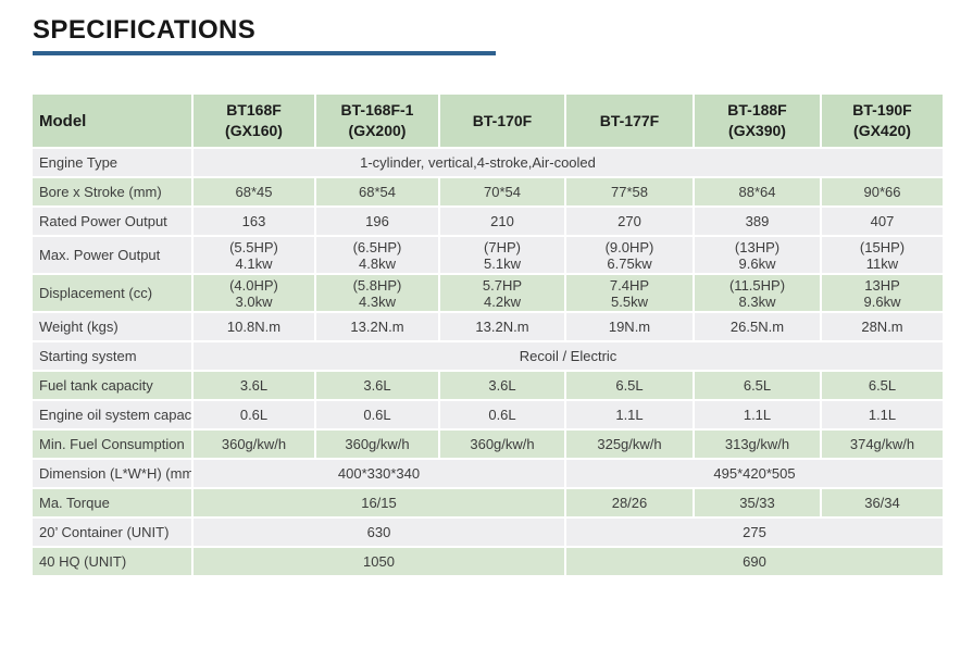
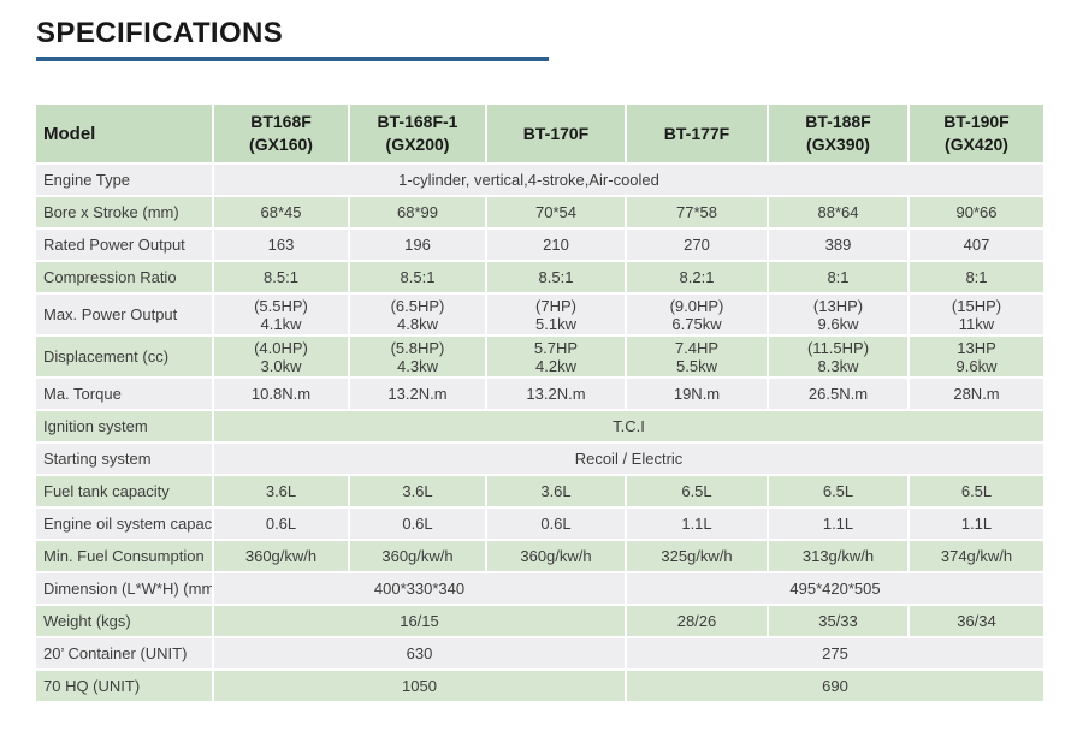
  SPECIFICATIONS
  Model	BT168F (GX160)	BT-168F-1 (GX200)	BT-170F	BT-177F	BT-188F (GX390)	BT-190F (GX420)
  Engine Type	1-cylinder, vertical,4-stroke,Air-cooled
- Bore x Stroke (mm)	68*45	68*54	70*54	77*58	88*64	90*66
+ Bore x Stroke (mm)	68*45	68*99	70*54	77*58	88*64	90*66
  Rated Power Output	163	196	210	270	389	407
+ Compression Ratio	8.5:1	8.5:1	8.5:1	8.2:1	8:1	8:1
  Max. Power Output	(5.5HP)4.1kw	(6.5HP)4.8kw	(7HP)5.1kw	(9.0HP)6.75kw	(13HP)9.6kw	(15HP)11kw
  Displacement (cc)	(4.0HP)3.0kw	(5.8HP)4.3kw	5.7HP4.2kw	7.4HP5.5kw	(11.5HP)8.3kw	13HP9.6kw
- Weight (kgs)	10.8N.m	13.2N.m	13.2N.m	19N.m	26.5N.m	28N.m
+ Ma. Torque	10.8N.m	13.2N.m	13.2N.m	19N.m	26.5N.m	28N.m
+ Ignition system	T.C.I
  Starting system	Recoil / Electric
  Fuel tank capacity	3.6L	3.6L	3.6L	6.5L	6.5L	6.5L
  Engine oil system capac	0.6L	0.6L	0.6L	1.1L	1.1L	1.1L
  Min. Fuel Consumption	360g/kw/h	360g/kw/h	360g/kw/h	325g/kw/h	313g/kw/h	374g/kw/h
  Dimension (L*W*H) (mm	400*330*340	495*420*505
- Ma. Torque	16/15	28/26	35/33	36/34
+ Weight (kgs)	16/15	28/26	35/33	36/34
  20’ Container (UNIT)	630	275
- 40 HQ (UNIT)	1050	690
+ 70 HQ (UNIT)	1050	690
